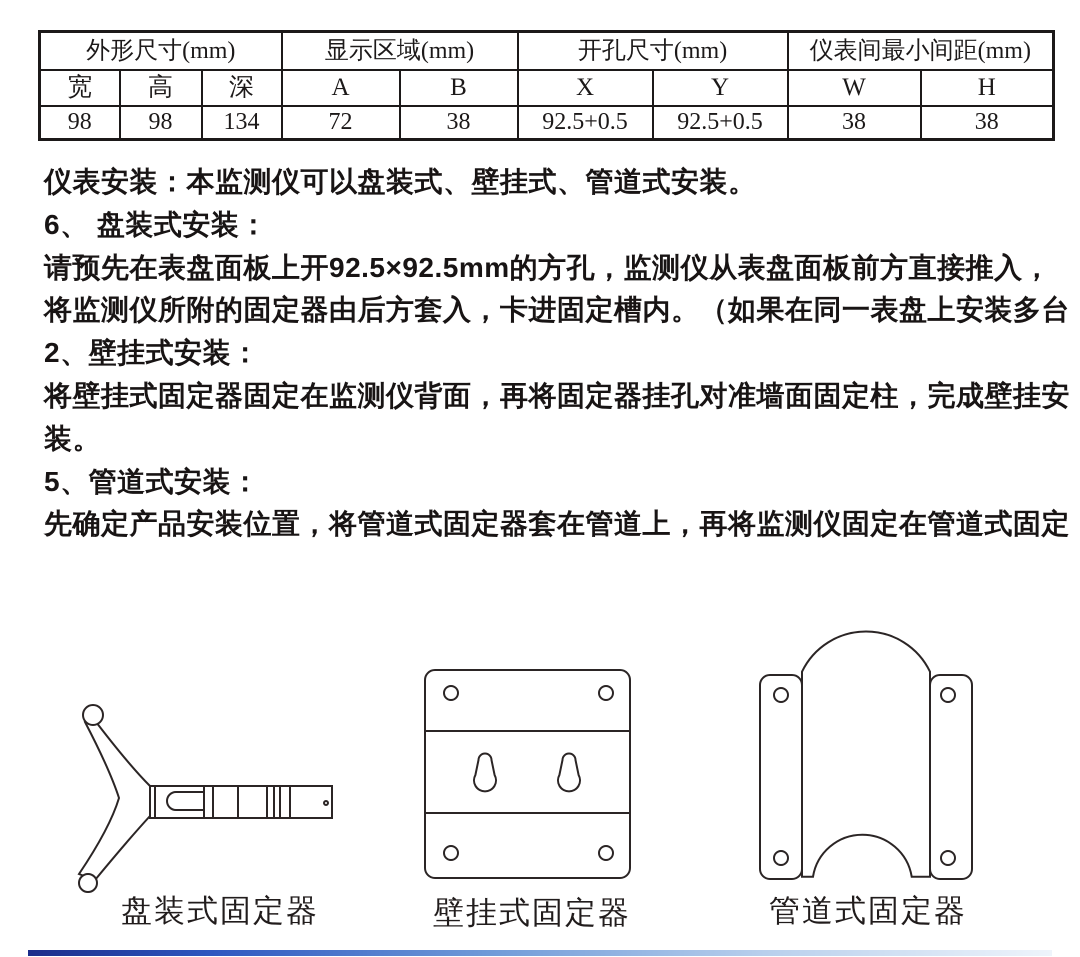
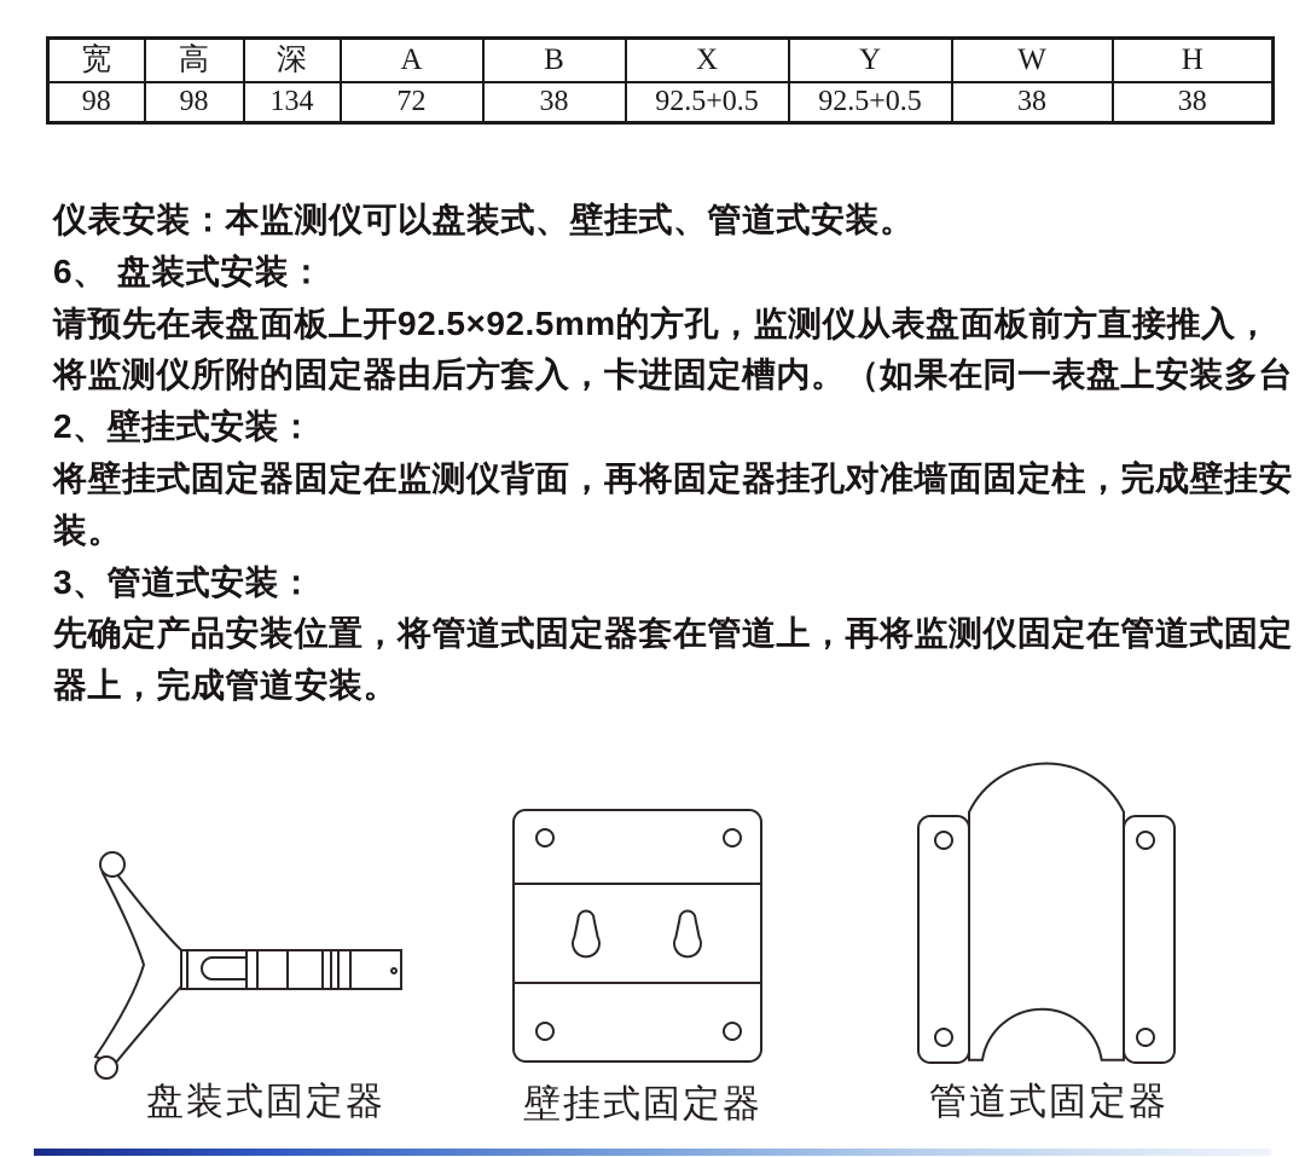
- 外形尺寸(mm)	显示区域(mm)	开孔尺寸(mm)	仪表间最小间距(mm)
  宽	高	深	A	B	X	Y	W	H
  98	98	134	72	38	92.5+0.5	92.5+0.5	38	38
  仪表安装：本监测仪可以盘装式、壁挂式、管道式安装。
  6、 盘装式安装：
  请预先在表盘面板上开92.5×92.5mm的方孔，监测仪从表盘面板前方直接推入，
  将监测仪所附的固定器由后方套入，卡进固定槽内。（如果在同一表盘上安装多台
  2、壁挂式安装：
  将壁挂式固定器固定在监测仪背面，再将固定器挂孔对准墙面固定柱，完成壁挂安
  装。
- 5、管道式安装：
+ 3、管道式安装：
  先确定产品安装位置，将管道式固定器套在管道上，再将监测仪固定在管道式固定
+ 器上，完成管道安装。
  盘装式固定器
  壁挂式固定器
  管道式固定器
